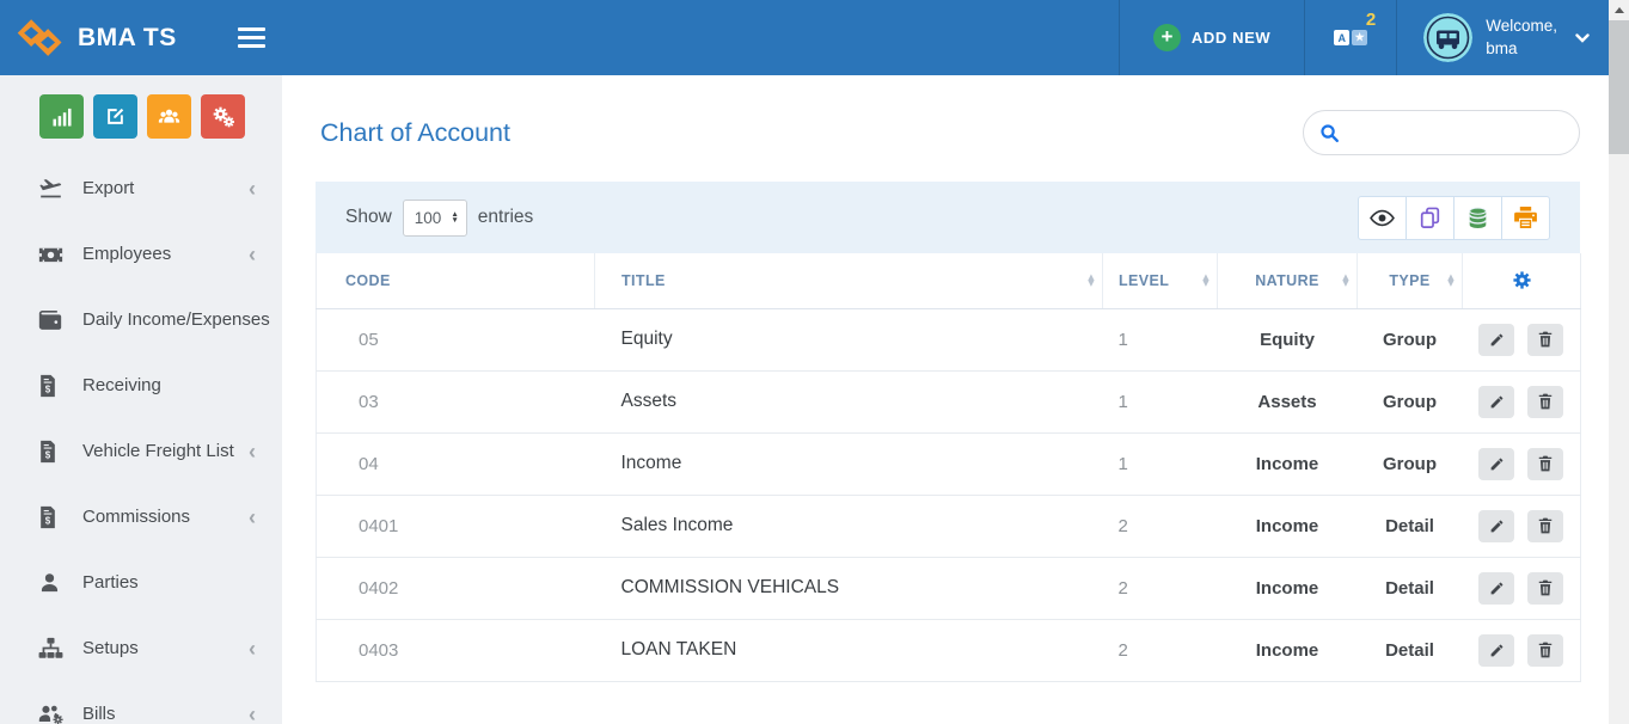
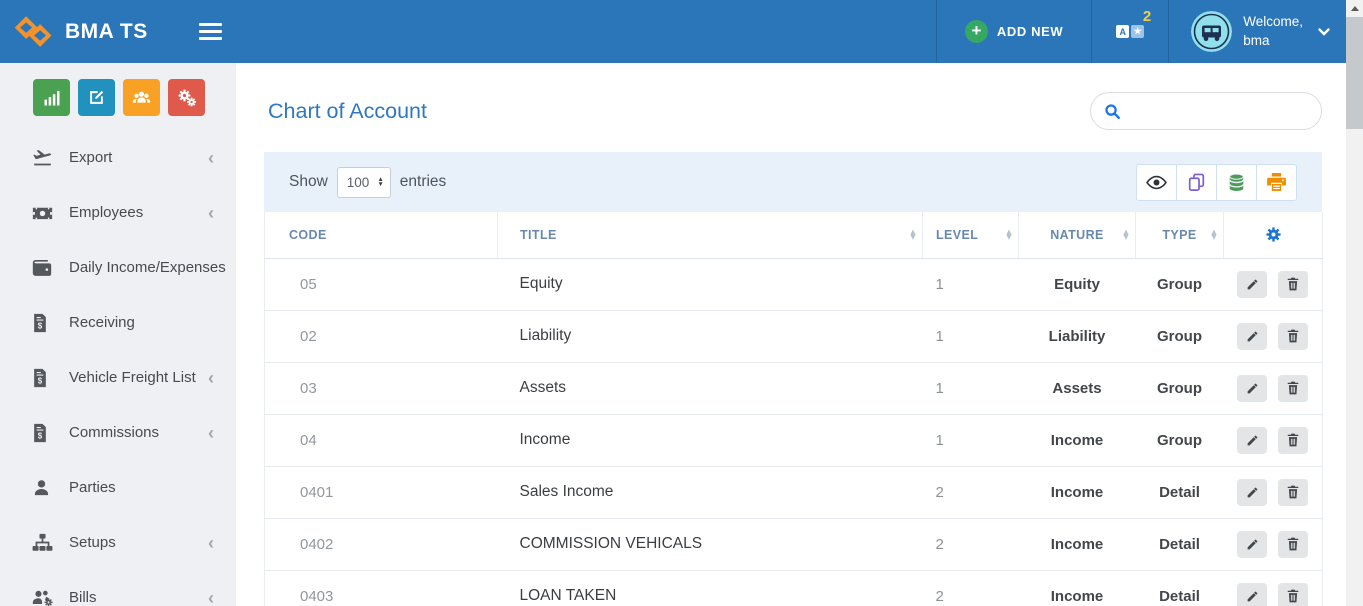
  BMA TS
  +
  ADD NEW
  2
  A
  ★
  Welcome,
  bma
  Export
  ‹
  Employees
  ‹
  Daily Income/Expenses
  $
  Receiving
  $
  Vehicle Freight List
  ‹
  $
  Commissions
  ‹
  Parties
  Setups
  ‹
  Bills
  ‹
  Chart of Account
  Show
  100
  entries
  CODE	TITLE ▲▼	LEVEL ▲▼	NATURE ▲▼	TYPE ▲▼
  05	Equity	1	Equity	Group
+ 02	Liability	1	Liability	Group
  03	Assets	1	Assets	Group
  04	Income	1	Income	Group
  0401	Sales Income	2	Income	Detail
  0402	COMMISSION VEHICALS	2	Income	Detail
  0403	LOAN TAKEN	2	Income	Detail
